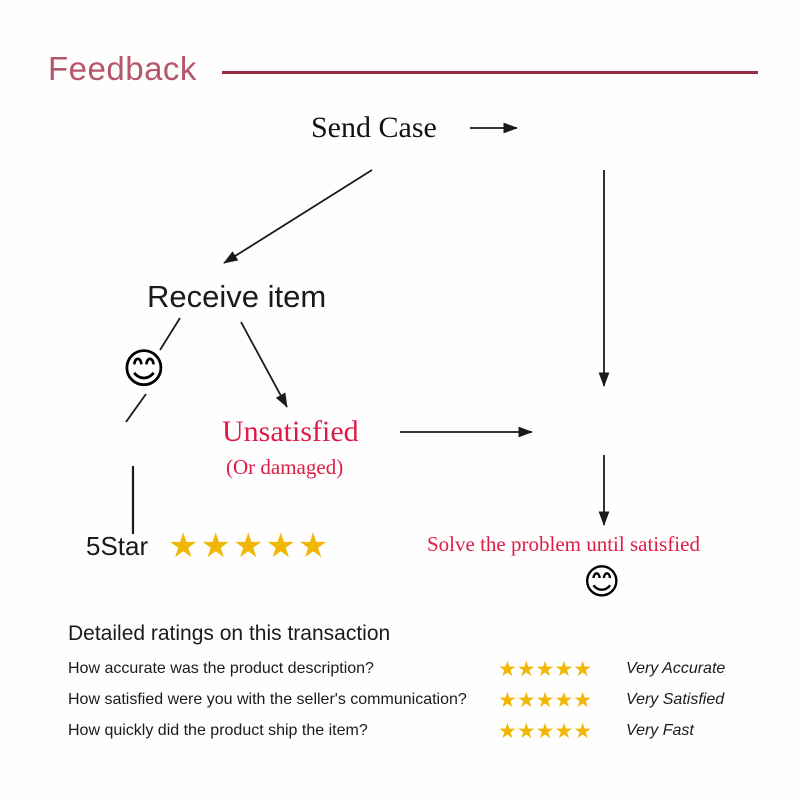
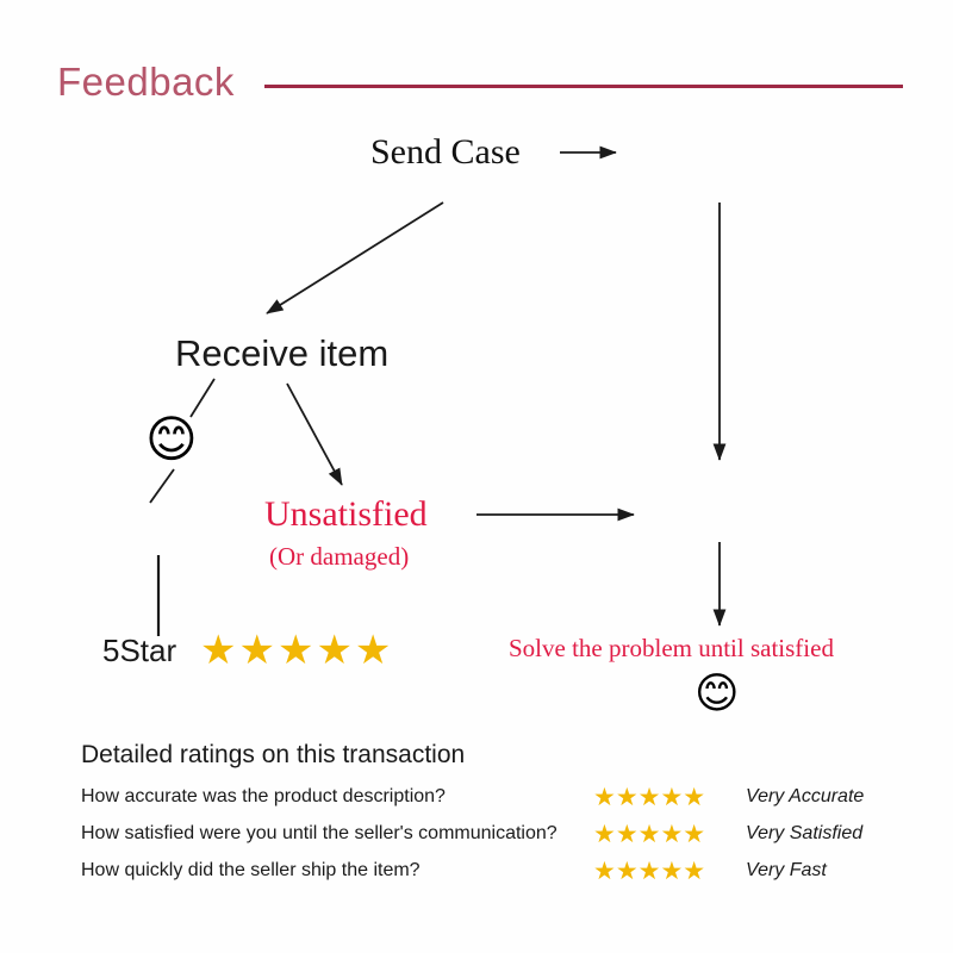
  Feedback
  Send Case
  Receive item
  😊
  Unsatisfied
  (Or damaged)
  Solve the problem until satisfied
  😊
  5Star
  ★★★★★
  Detailed ratings on this transaction
  How accurate was the product description?
  ★★★★★
  Very Accurate
- How satisfied were you with the seller's communication?
+ How satisfied were you until the seller's communication?
  ★★★★★
  Very Satisfied
- How quickly did the product ship the item?
+ How quickly did the seller ship the item?
  ★★★★★
  Very Fast
